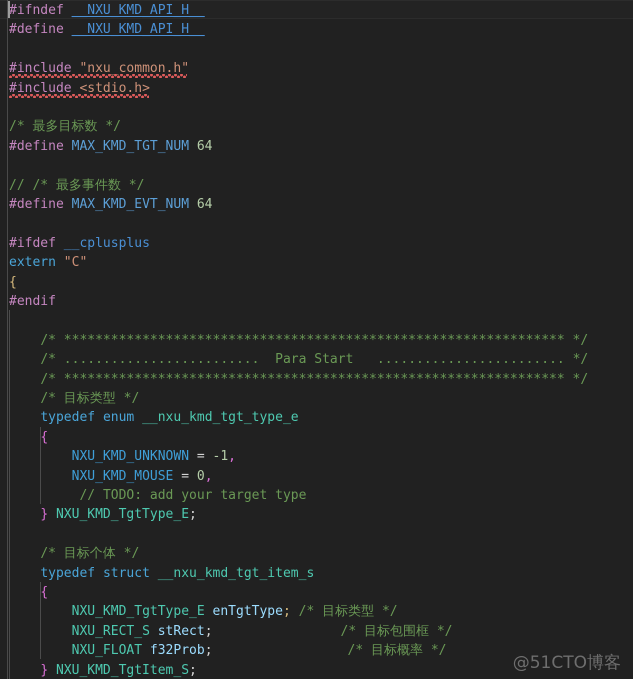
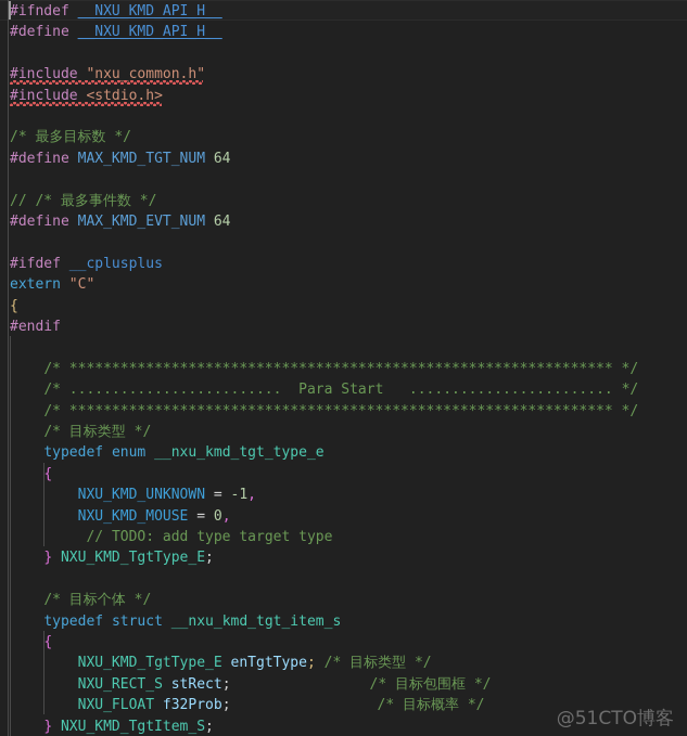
  #ifndef __NXU_KMD_API_H__
  #define __NXU_KMD_API_H__
  #include "nxu_common.h"
  #include <stdio.h>
  /* 最多目标数 */
  #define MAX_KMD_TGT_NUM 64
  // /* 最多事件数 */
  #define MAX_KMD_EVT_NUM 64
  #ifdef __cplusplus
  extern "C"
  {
  #endif
  /* **************************************************************** */
  /* ......................... Para Start ........................ */
  /* **************************************************************** */
  /* 目标类型 */
  typedef enum __nxu_kmd_tgt_type_e
  {
  NXU_KMD_UNKNOWN = -1,
  NXU_KMD_MOUSE = 0,
- // TODO: add your target type
+ // TODO: add type target type
  } NXU_KMD_TgtType_E;
  /* 目标个体 */
  typedef struct __nxu_kmd_tgt_item_s
  {
  NXU_KMD_TgtType_E enTgtType; /* 目标类型 */
  NXU_RECT_S stRect; /* 目标包围框 */
  NXU_FLOAT f32Prob; /* 目标概率 */
  } NXU_KMD_TgtItem_S;
  @51CTO博客
